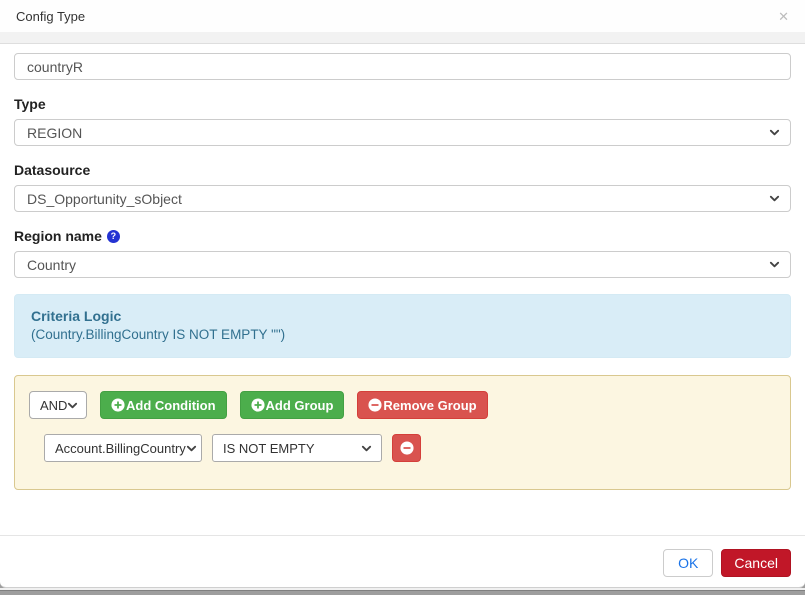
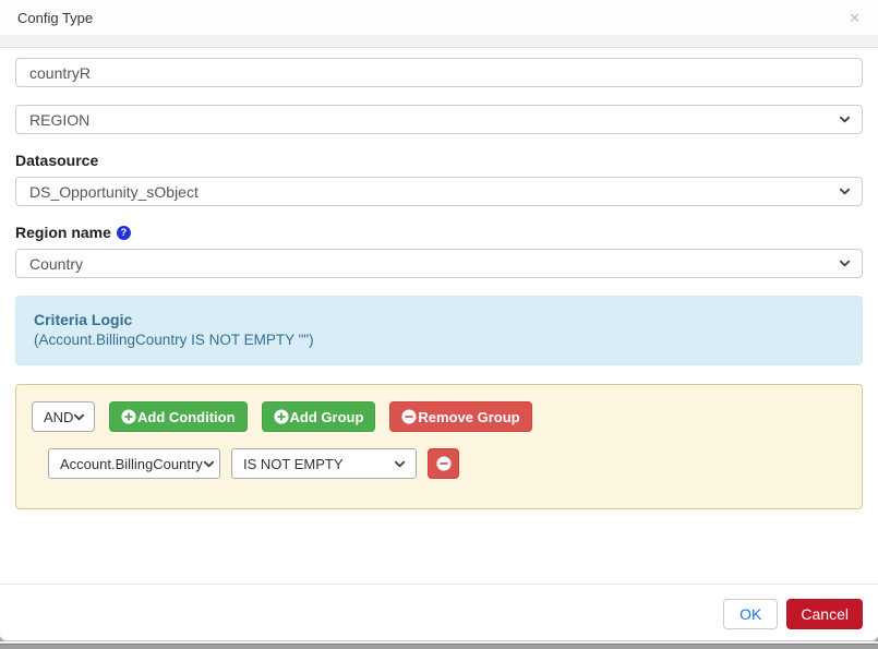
  Config Type
  ✕
  countryR
- Type
  REGION
  Datasource
  DS_Opportunity_sObject
  Region name
  ?
  Country
  Criteria Logic
- (Country.BillingCountry IS NOT EMPTY "")
+ (Account.BillingCountry IS NOT EMPTY "")
  AND
  Add Condition
  Add Group
  Remove Group
  Account.BillingCountry
  IS NOT EMPTY
  OK
  Cancel
